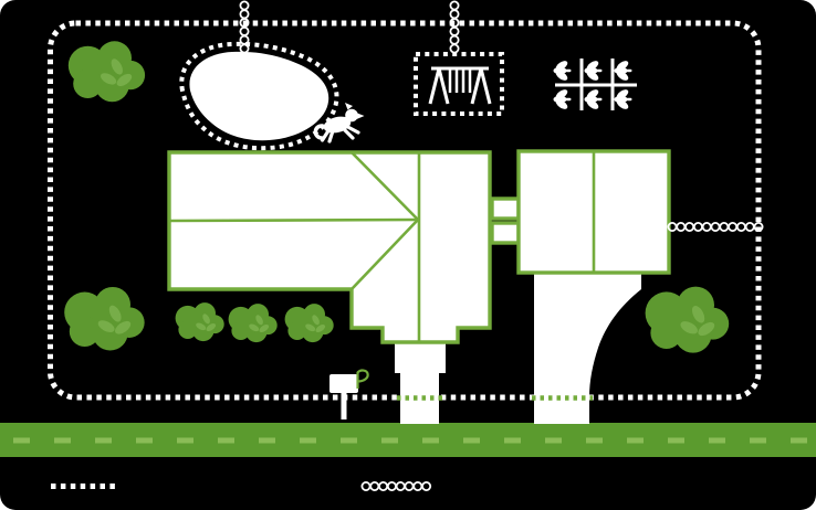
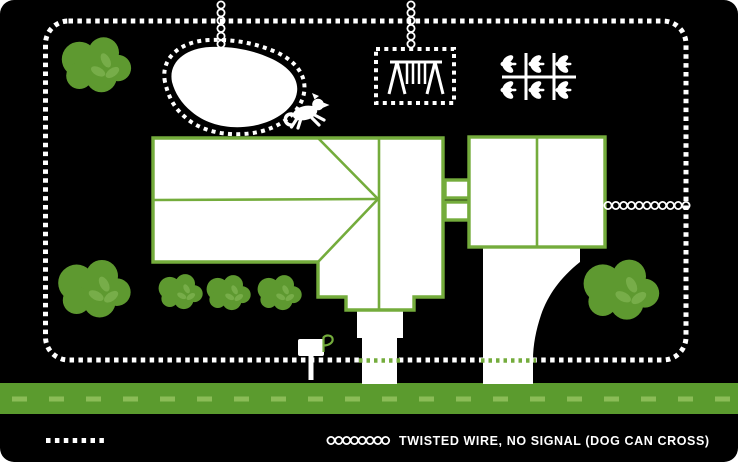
+ TWISTED WIRE, NO SIGNAL (DOG CAN CROSS)
